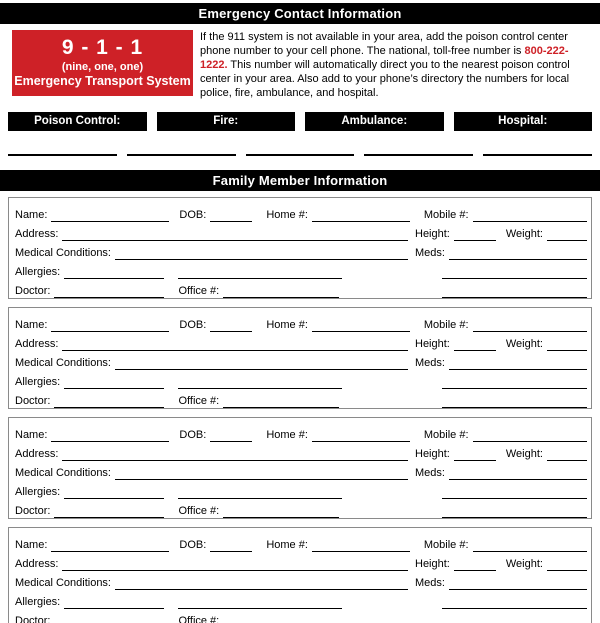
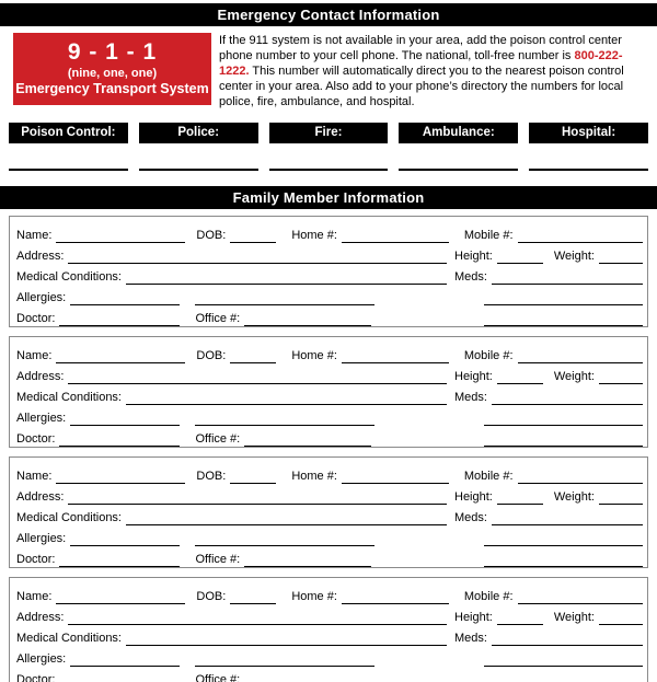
  Emergency Contact Information
  9 - 1 - 1
  (nine, one, one)
  Emergency Transport System
  If the 911 system is not available in your area, add the poison control center phone number to your cell phone. The national, toll-free number is 800-222-1222. This number will automatically direct you to the nearest poison control center in your area. Also add to your phone’s directory the numbers for local police, fire, ambulance, and hospital.
  Poison Control:
+ Police:
  Fire:
  Ambulance:
  Hospital:
  Family Member Information
  Name:
  DOB:
  Home #:
  Mobile #:
  Address:
  Height:
  Weight:
  Medical Conditions:
  Meds:
  Allergies:
  Doctor:
  Office #:
  Name:
  DOB:
  Home #:
  Mobile #:
  Address:
  Height:
  Weight:
  Medical Conditions:
  Meds:
  Allergies:
  Doctor:
  Office #:
  Name:
  DOB:
  Home #:
  Mobile #:
  Address:
  Height:
  Weight:
  Medical Conditions:
  Meds:
  Allergies:
  Doctor:
  Office #:
  Name:
  DOB:
  Home #:
  Mobile #:
  Address:
  Height:
  Weight:
  Medical Conditions:
  Meds:
  Allergies:
  Doctor:
  Office #:
